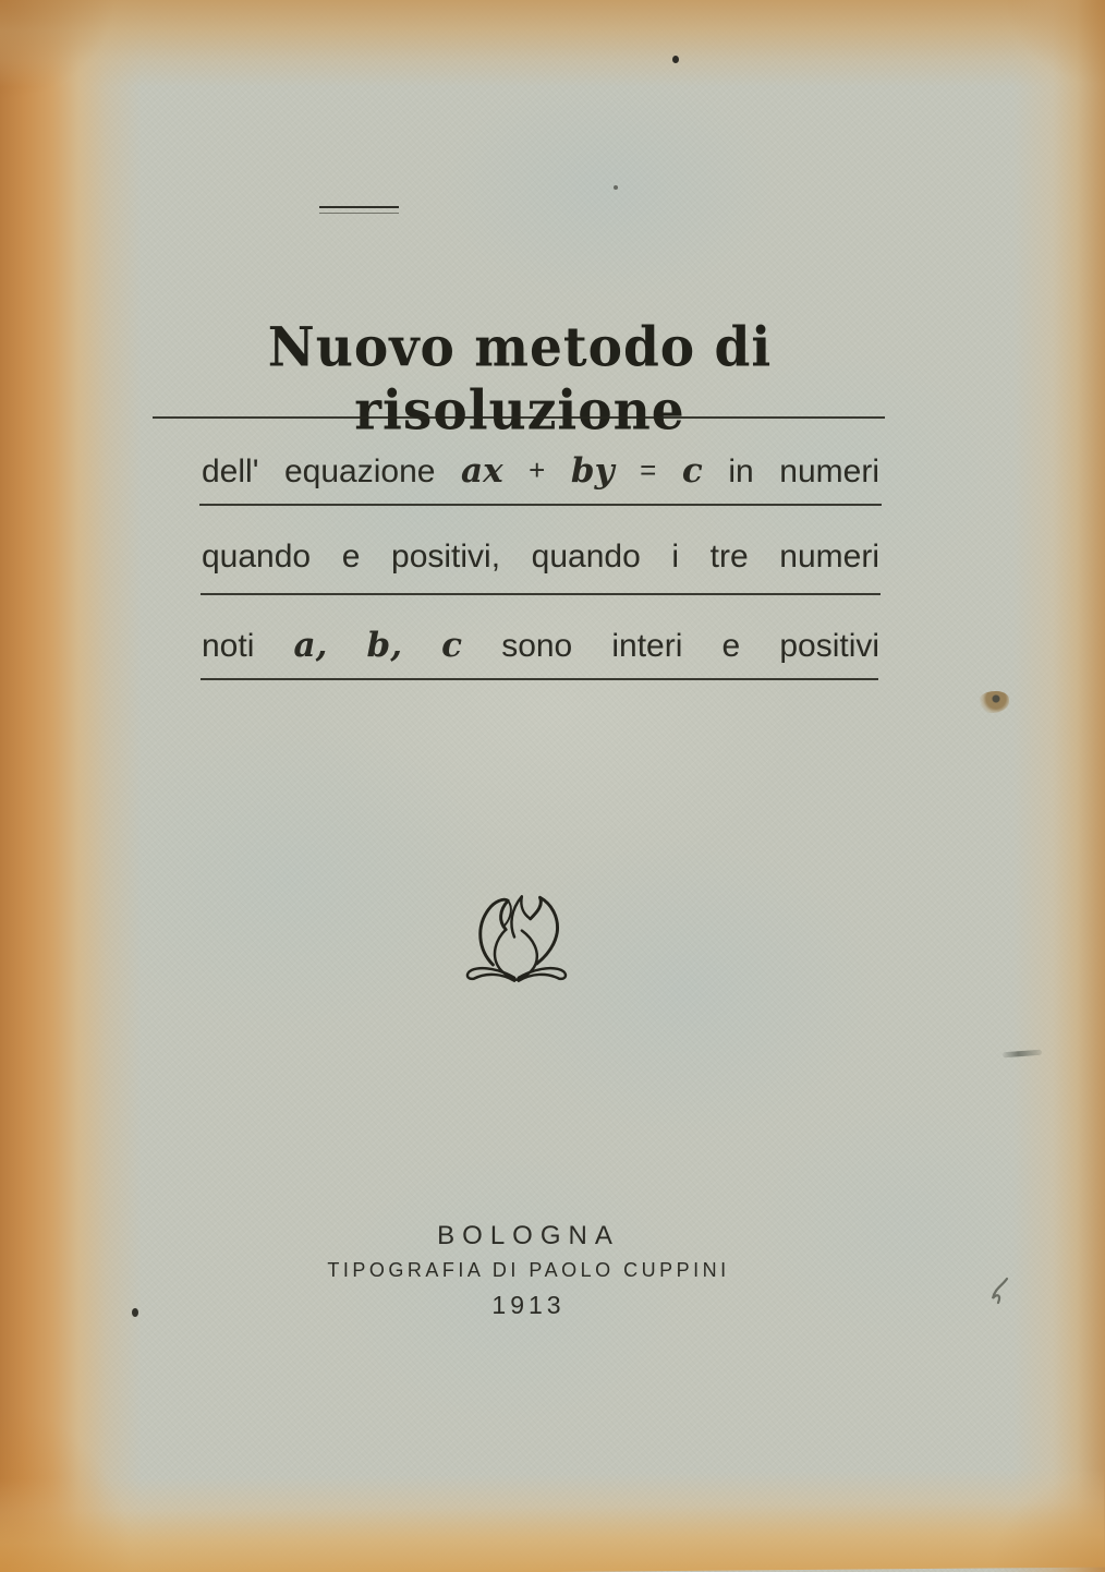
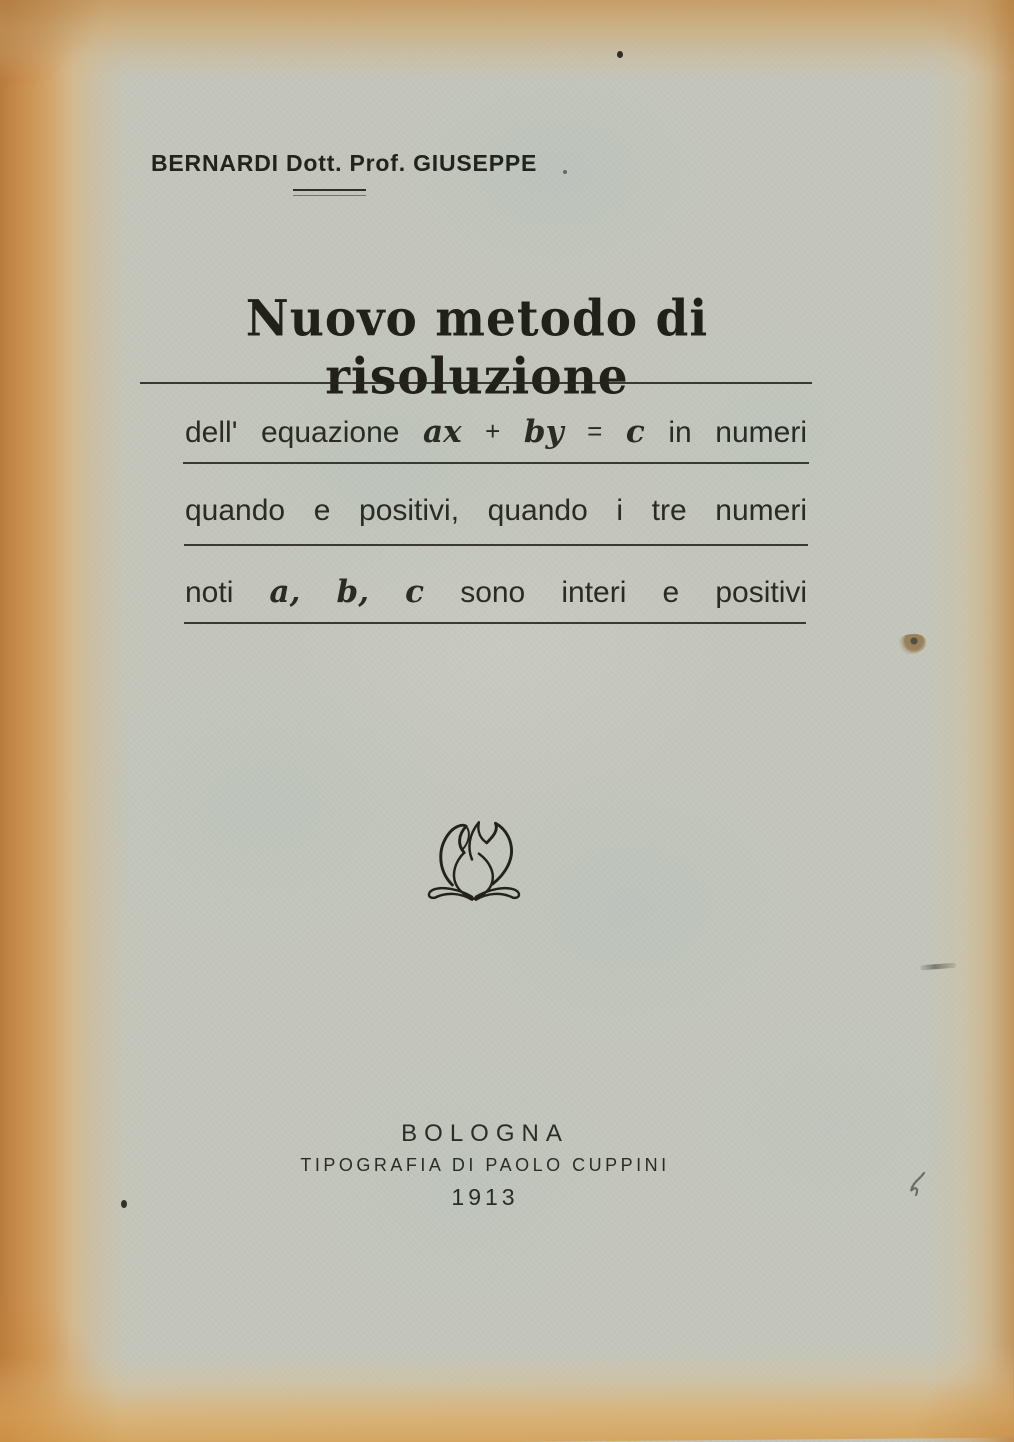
+ BERNARDI Dott. Prof. GIUSEPPE
  Nuovo metodo di risoluzione
  dell' equazione ax + by = c in numeri
  quando e positivi, quando i tre numeri
  noti a, b, c sono interi e positivi
  BOLOGNA
  TIPOGRAFIA DI PAOLO CUPPINI
  1913
